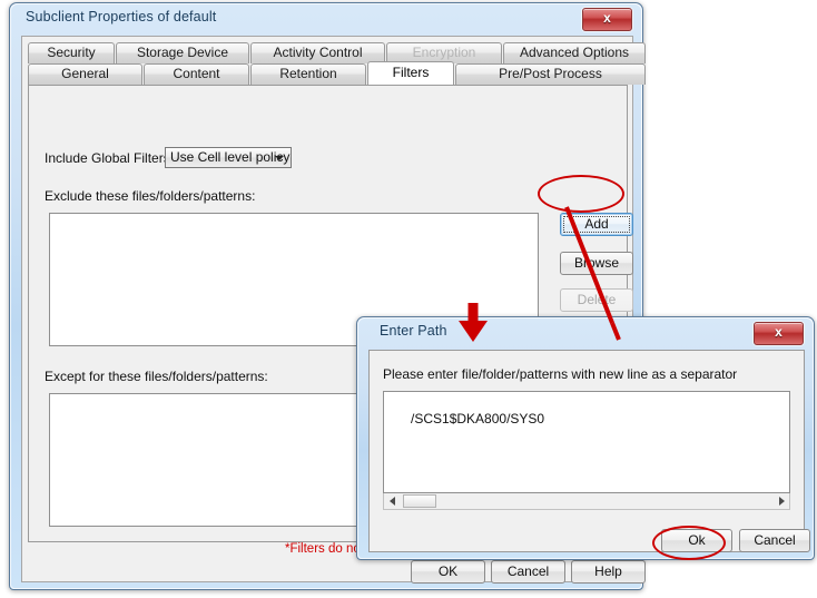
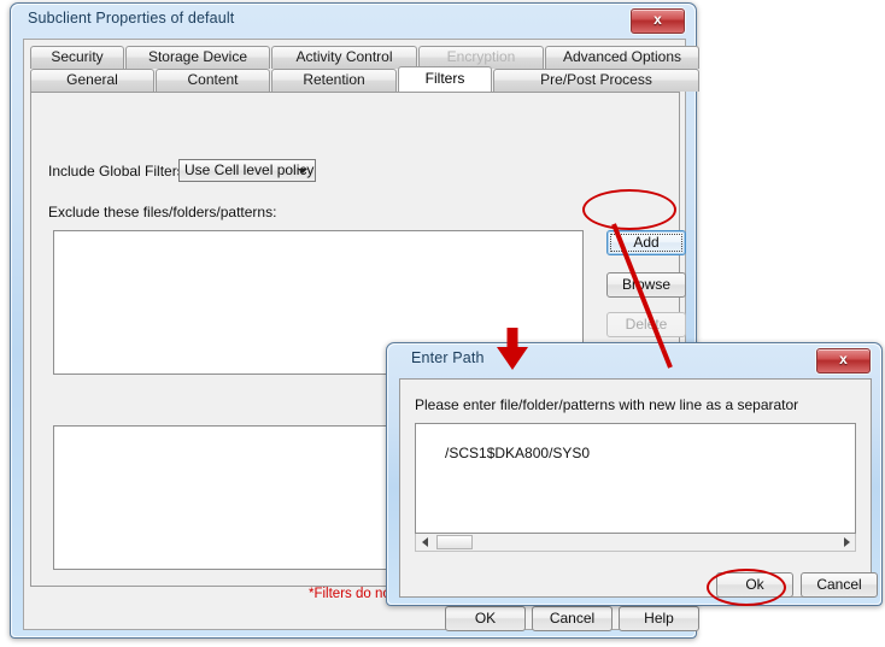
  Subclient Properties of default
  x
  Security
  Storage Device
  Activity Control
  Encryption
  Advanced Options
  General
  Content
  Retention
  Filters
  Pre/Post Process
  Include Global Filter
  Use Cell level policy
  Exclude these files/folders/patterns:
  Add
  Browse
  Delte
- Except for these files/folders/patterns:
  *Filters do n
  OK
  Cancel
  Help
  Enter Path
  x
  Please enter file/folder/patterns with new line as a separator
  /SCS1$DKA800/SYS0
  Ok
  Cancel
